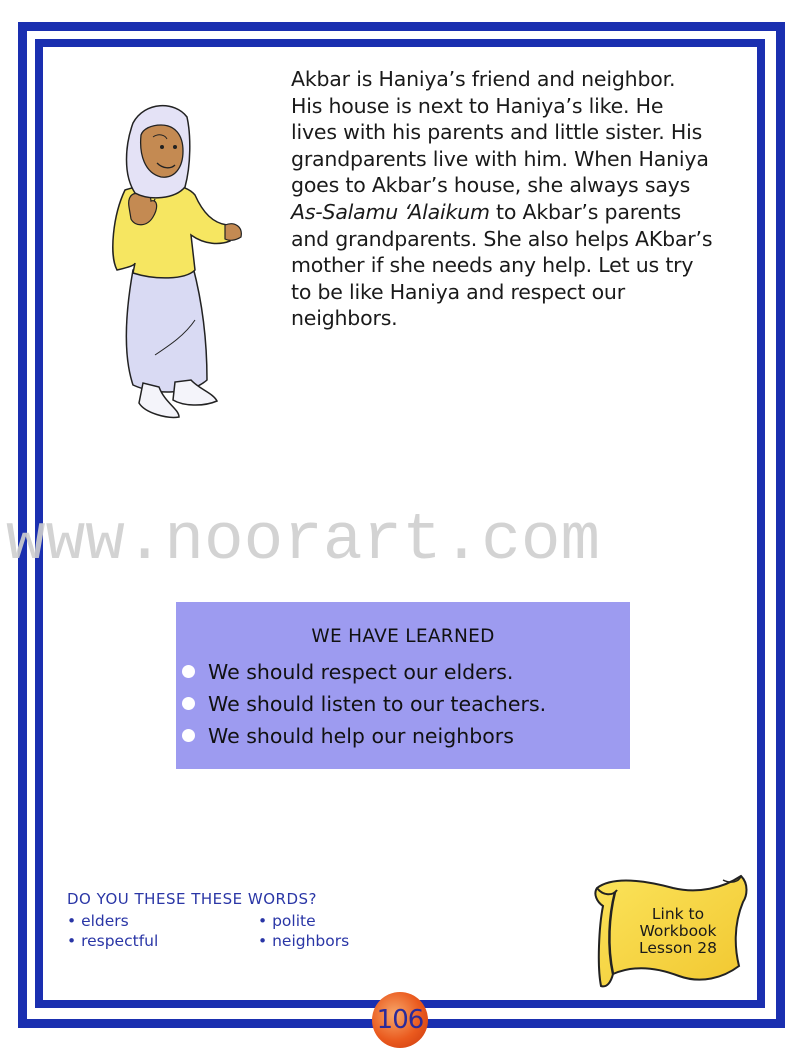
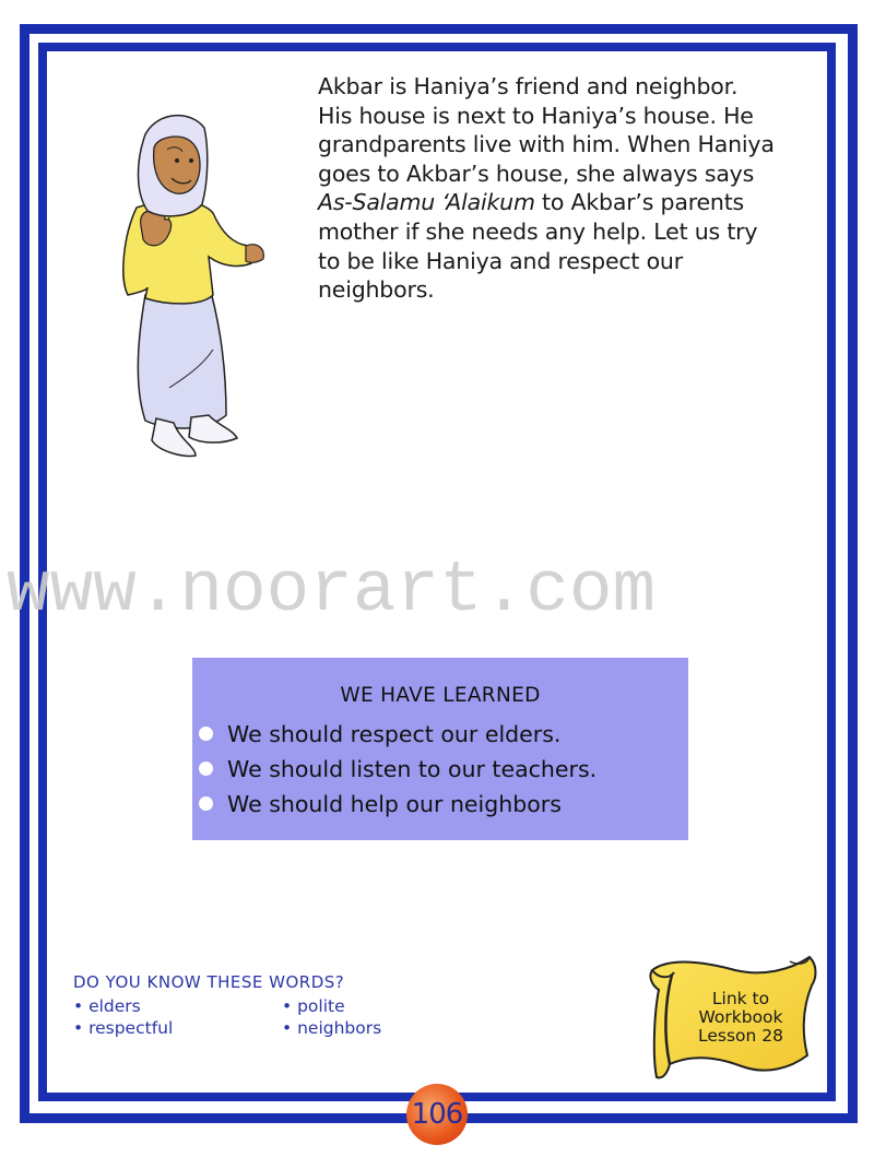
  Akbar is Haniya’s friend and neighbor.
- His house is next to Haniya’s like. He
+ His house is next to Haniya’s house. He
- lives with his parents and little sister. His
  grandparents live with him. When Haniya
  goes to Akbar’s house, she always says
  As-Salamu ‘Alaikum to Akbar’s parents
- and grandparents. She also helps AKbar’s
  mother if she needs any help. Let us try
  to be like Haniya and respect our
  neighbors.
  www.noorart.com
  WE HAVE LEARNED
  We should respect our elders.
  We should listen to our teachers.
  We should help our neighbors
- DO YOU THESE THESE WORDS?
+ DO YOU KNOW THESE WORDS?
  elders
  polite
  respectful
  neighbors
  Link to
  Workbook
  Lesson 28
  106
